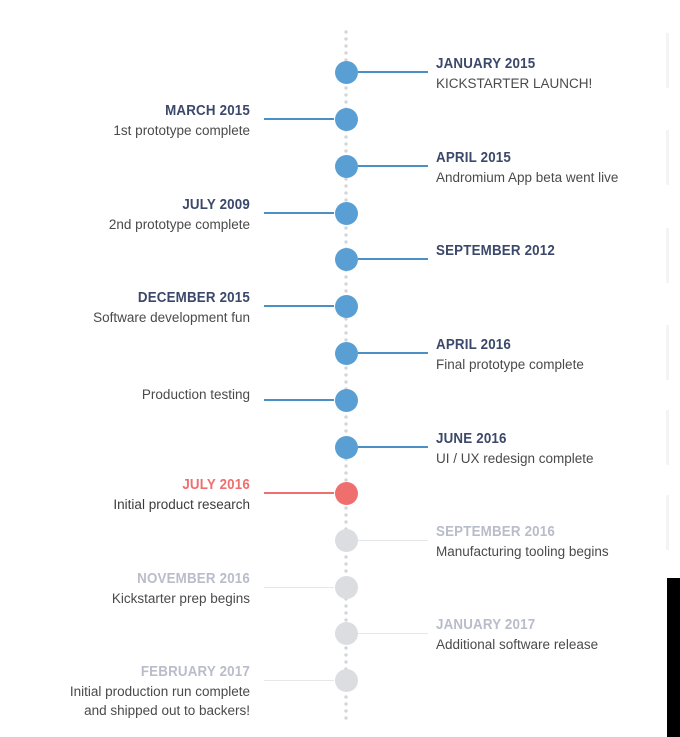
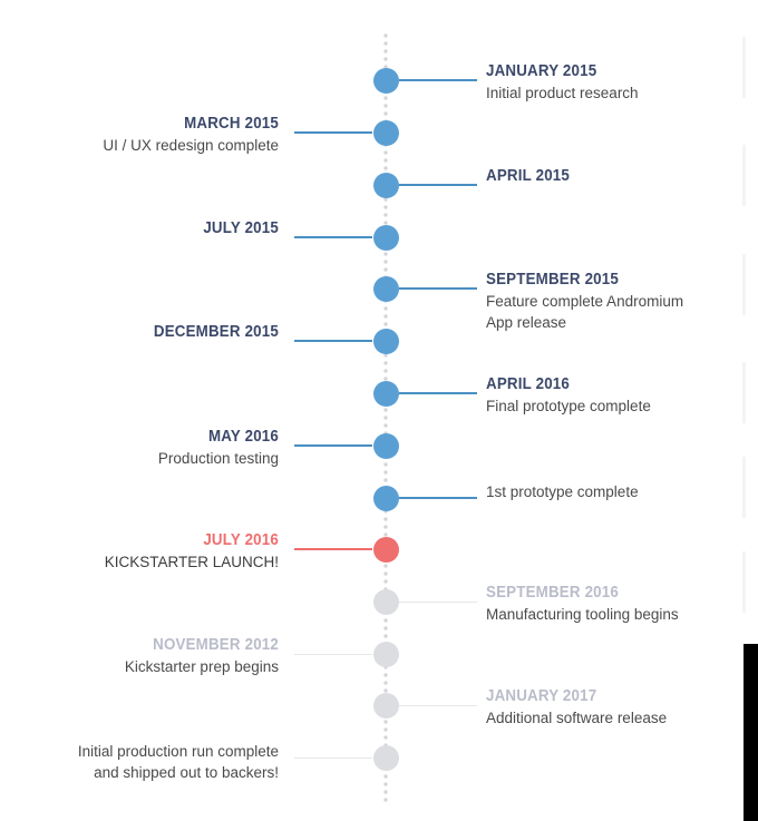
  JANUARY 2015
- KICKSTARTER LAUNCH!
+ Initial product research
  MARCH 2015
- 1st prototype complete
+ UI / UX redesign complete
  APRIL 2015
- Andromium App beta went live
- JULY 2009
+ JULY 2015
- 2nd prototype complete
- SEPTEMBER 2012
+ SEPTEMBER 2015
+ Feature complete Andromium
+ App release
  DECEMBER 2015
- Software development fun
  APRIL 2016
  Final prototype complete
+ MAY 2016
  Production testing
- JUNE 2016
- UI / UX redesign complete
+ 1st prototype complete
  JULY 2016
- Initial product research
+ KICKSTARTER LAUNCH!
  SEPTEMBER 2016
  Manufacturing tooling begins
- NOVEMBER 2016
+ NOVEMBER 2012
  Kickstarter prep begins
  JANUARY 2017
  Additional software release
- FEBRUARY 2017
  Initial production run complete
  and shipped out to backers!
